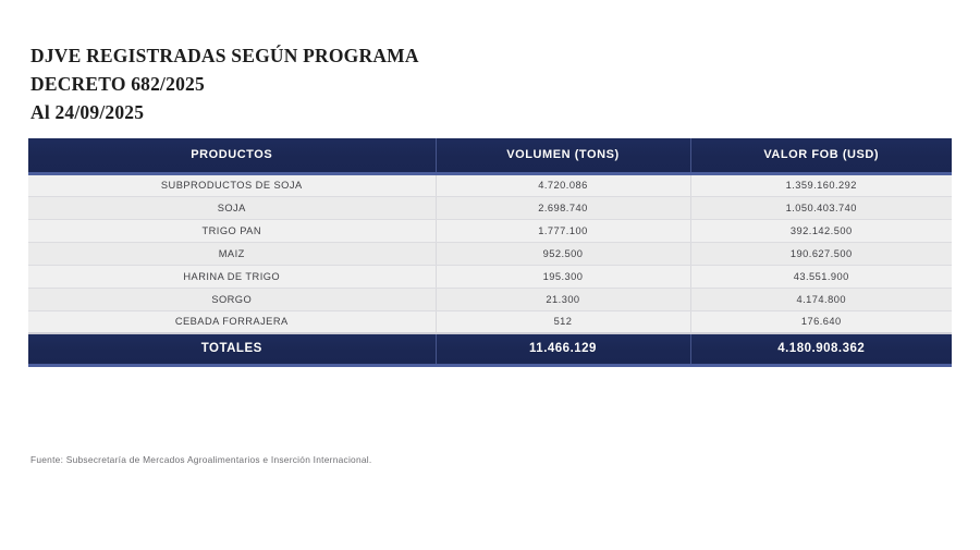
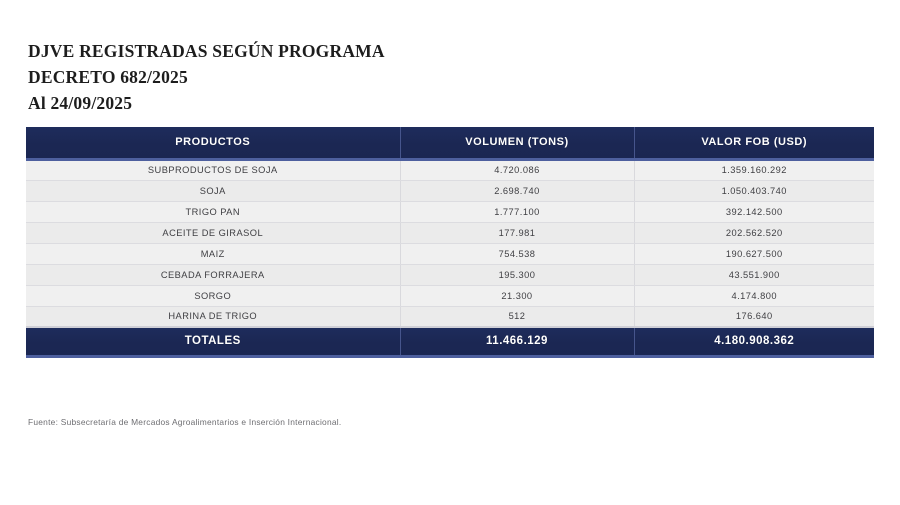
  DJVE REGISTRADAS SEGÚN PROGRAMA
  DECRETO 682/2025
  Al 24/09/2025
  PRODUCTOS	VOLUMEN (TONS)	VALOR FOB (USD)
  SUBPRODUCTOS DE SOJA	4.720.086	1.359.160.292
  SOJA	2.698.740	1.050.403.740
  TRIGO PAN	1.777.100	392.142.500
+ ACEITE DE GIRASOL	177.981	202.562.520
- MAIZ	952.500	190.627.500
+ MAIZ	754.538	190.627.500
- HARINA DE TRIGO	195.300	43.551.900
+ CEBADA FORRAJERA	195.300	43.551.900
  SORGO	21.300	4.174.800
- CEBADA FORRAJERA	512	176.640
+ HARINA DE TRIGO	512	176.640
  TOTALES	11.466.129	4.180.908.362
  Fuente: Subsecretaría de Mercados Agroalimentarios e Inserción Internacional.
